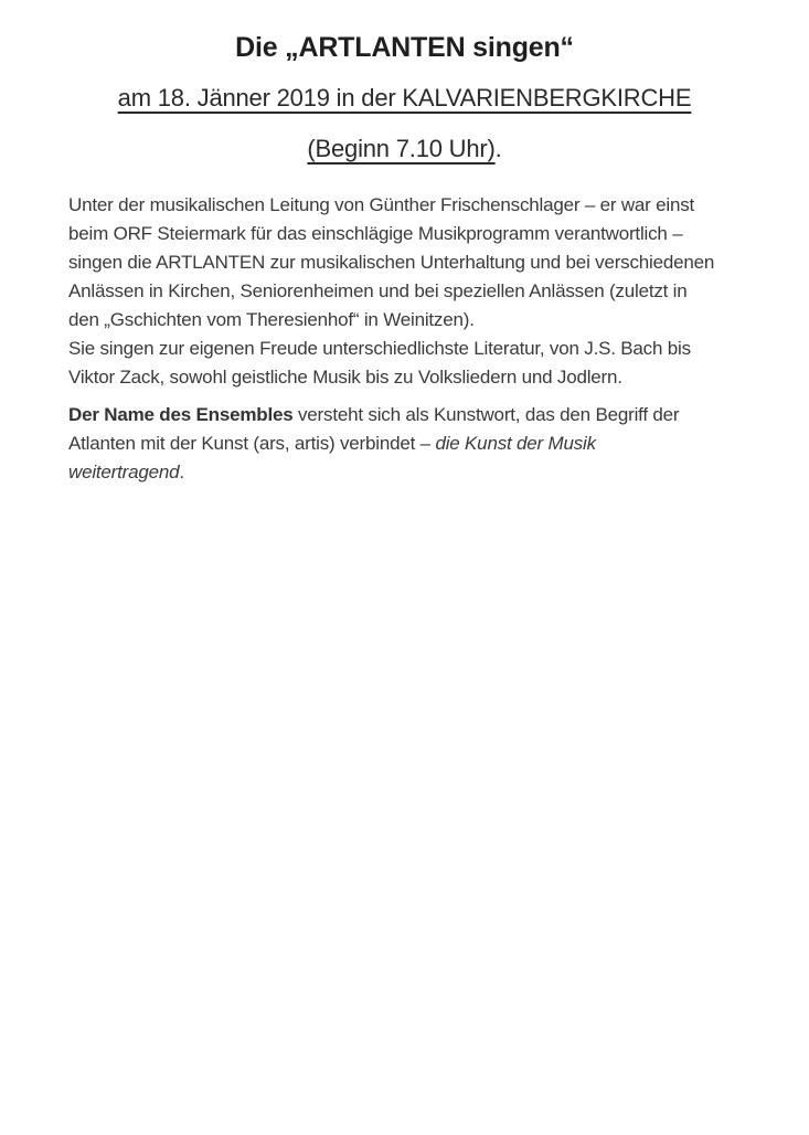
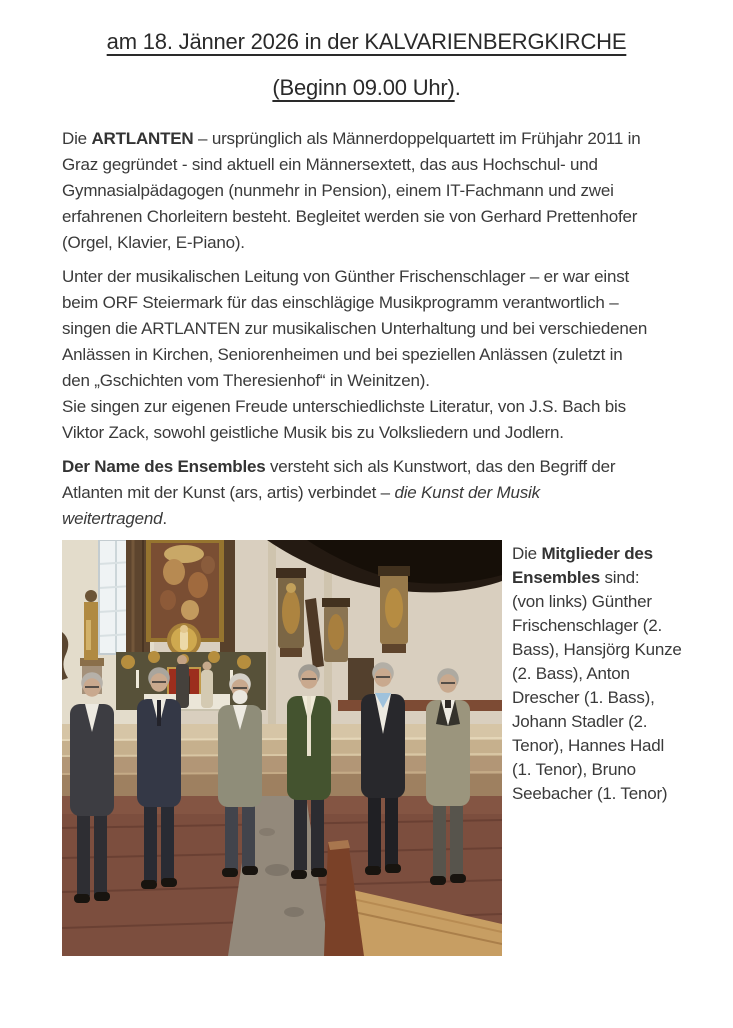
- Die „ARTLANTEN singen“
- am 18. Jänner 2019 in der KALVARIENBERGKIRCHE
+ am 18. Jänner 2026 in der KALVARIENBERGKIRCHE
- (Beginn 7.10 Uhr).
+ (Beginn 09.00 Uhr).
+ Die ARTLANTEN – ursprünglich als Männerdoppelquartett im Frühjahr 2011 in
+ Graz gegründet - sind aktuell ein Männersextett, das aus Hochschul- und
+ Gymnasialpädagogen (nunmehr in Pension), einem IT-Fachmann und zwei
+ erfahrenen Chorleitern besteht. Begleitet werden sie von Gerhard Prettenhofer
+ (Orgel, Klavier, E-Piano).
  Unter der musikalischen Leitung von Günther Frischenschlager – er war einst
  beim ORF Steiermark für das einschlägige Musikprogramm verantwortlich –
  singen die ARTLANTEN zur musikalischen Unterhaltung und bei verschiedenen
  Anlässen in Kirchen, Seniorenheimen und bei speziellen Anlässen (zuletzt in
  den „Gschichten vom Theresienhof“ in Weinitzen).
  Sie singen zur eigenen Freude unterschiedlichste Literatur, von J.S. Bach bis
  Viktor Zack, sowohl geistliche Musik bis zu Volksliedern und Jodlern.
  Der Name des Ensembles versteht sich als Kunstwort, das den Begriff der
  Atlanten mit der Kunst (ars, artis) verbindet – die Kunst der Musik
  weitertragend.
+ Die Mitglieder des
+ Ensembles sind:
+ (von links) Günther
+ Frischenschlager (2.
+ Bass), Hansjörg Kunze
+ (2. Bass), Anton
+ Drescher (1. Bass),
+ Johann Stadler (2.
+ Tenor), Hannes Hadl
+ (1. Tenor), Bruno
+ Seebacher (1. Tenor)
